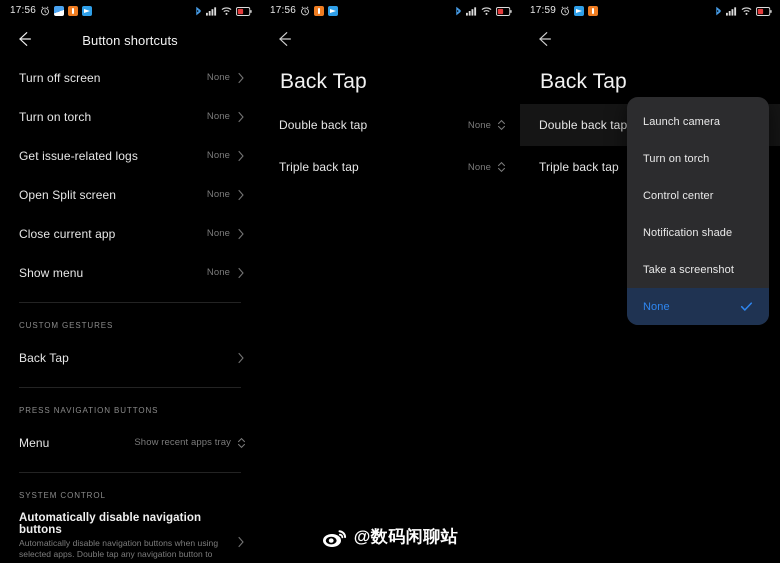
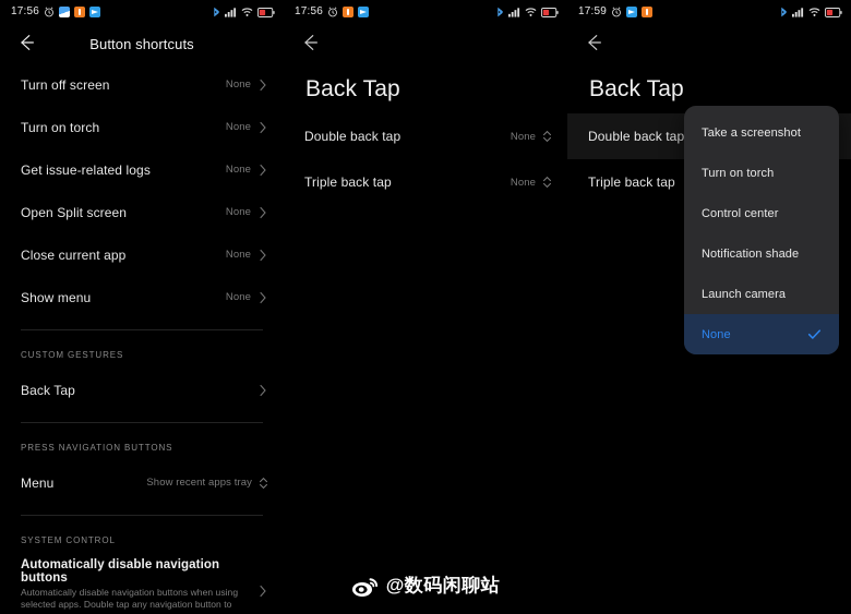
  17:56
  Button shortcuts
  Turn off screen
  None
  Turn on torch
  None
  Get issue-related logs
  None
  Open Split screen
  None
  Close current app
  None
  Show menu
  None
  CUSTOM GESTURES
  Back Tap
  PRESS NAVIGATION BUTTONS
  Menu
  Show recent apps tray
  SYSTEM CONTROL
  Automatically disable navigation buttons
  Automatically disable navigation buttons when using selected apps. Double tap any navigation button to
  17:56
  Back Tap
  Double back tap
  None
  Triple back tap
  None
  17:59
  Back Tap
  Double back tap
  Triple back tap
- Launch camera
+ Take a screenshot
  Turn on torch
  Control center
  Notification shade
- Take a screenshot
+ Launch camera
  None
  @数码闲聊站
